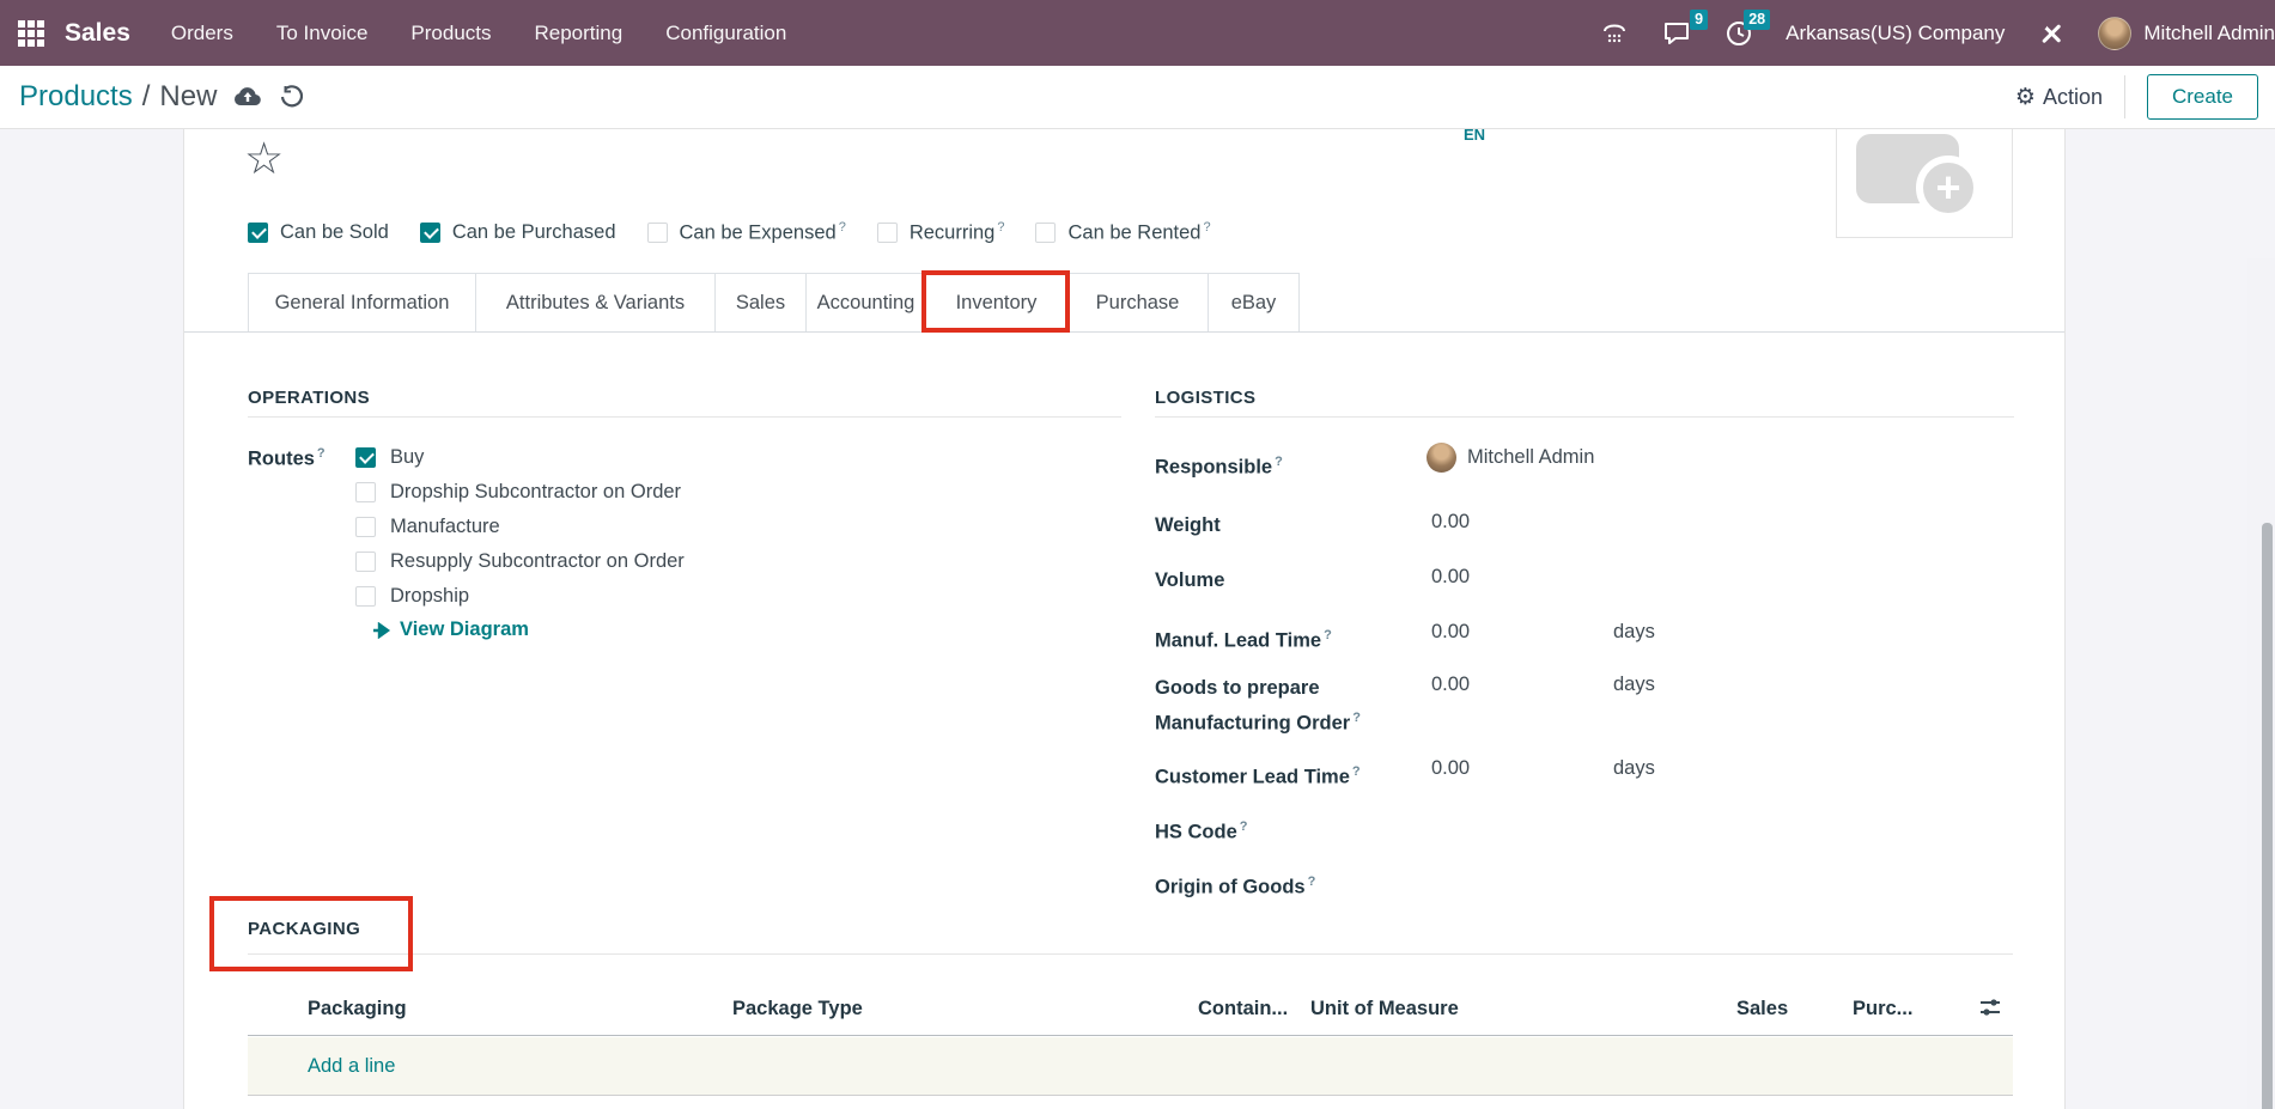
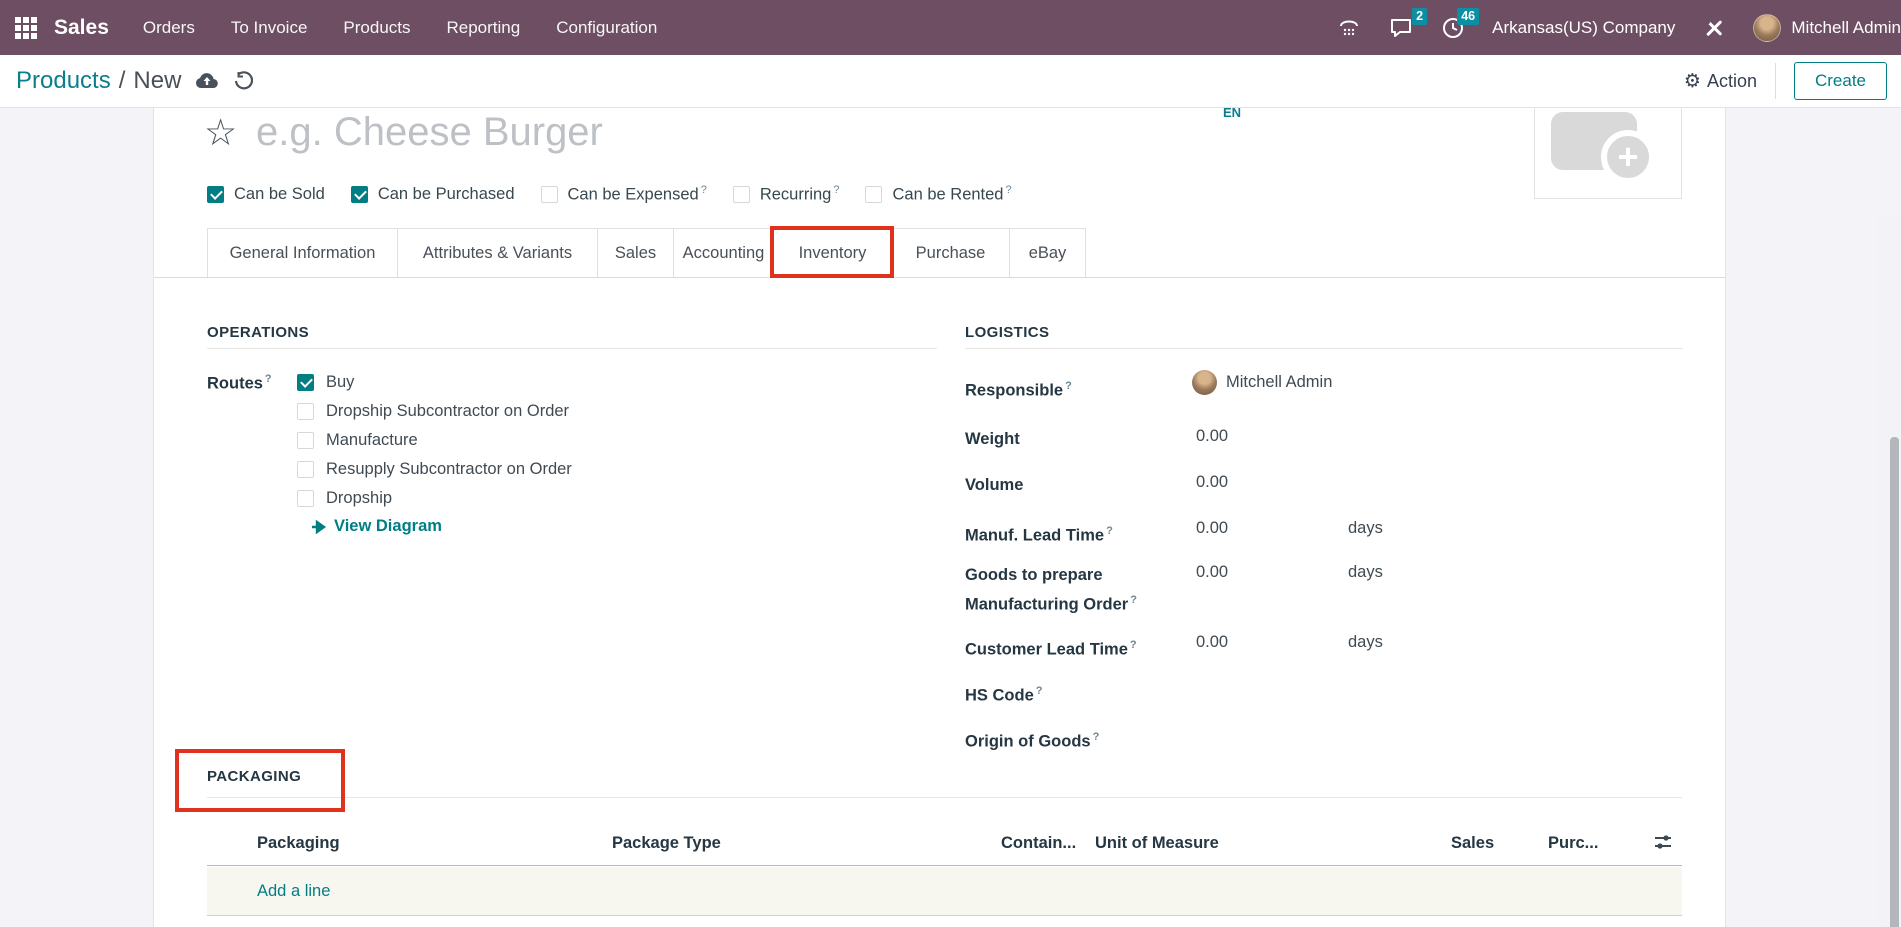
  Sales
  Orders
  To Invoice
  Products
  Reporting
  Configuration
- 9
+ 2
- 28
+ 46
  Arkansas(US) Company
  Mitchell Admin
  Products
  /
  New
  ⚙
  Action
  Create
  ☆
+ e.g. Cheese Burger
  EN
  +
  Can be Sold
  Can be Purchased
  Can be Expensed ?
  Recurring ?
  Can be Rented ?
  General Information
  Attributes & Variants
  Sales
  Accounting
  Inventory
  Purchase
  eBay
  OPERATIONS
  Routes ?
  Buy
  Dropship Subcontractor on Order
  Manufacture
  Resupply Subcontractor on Order
  Dropship
  View Diagram
  LOGISTICS
  Responsible ?
  Mitchell Admin
  Weight
  0.00
  Volume
  0.00
  Manuf. Lead Time ?
  0.00
  days
  Goods to prepare Manufacturing Order ?
  0.00
  days
  Customer Lead Time ?
  0.00
  days
  HS Code ?
  Origin of Goods ?
  PACKAGING
  Packaging
  Package Type
  Contain...
  Unit of Measure
  Sales
  Purc...
  Add a line
